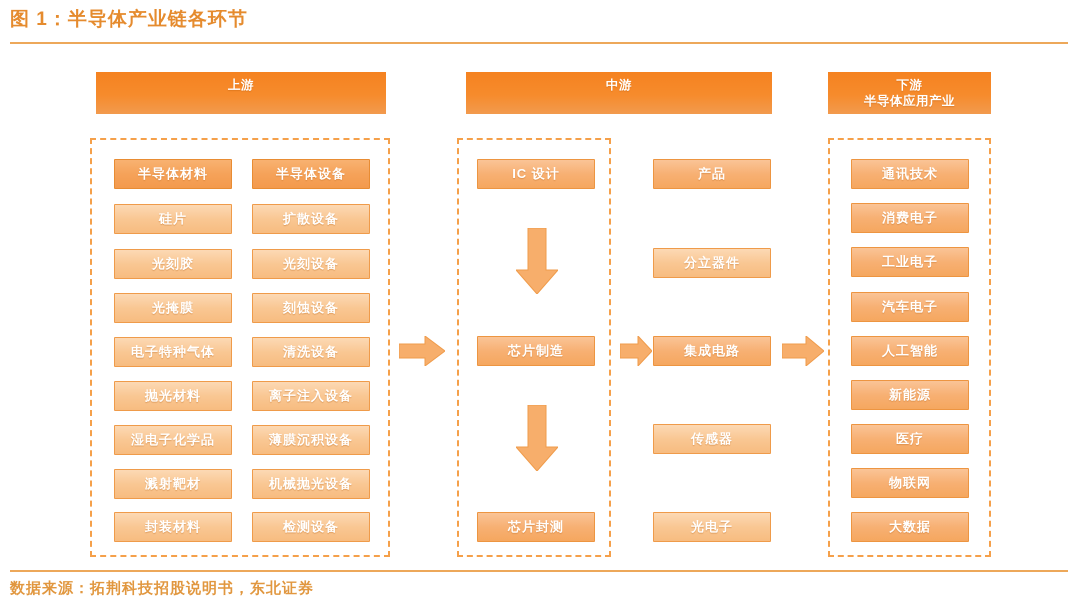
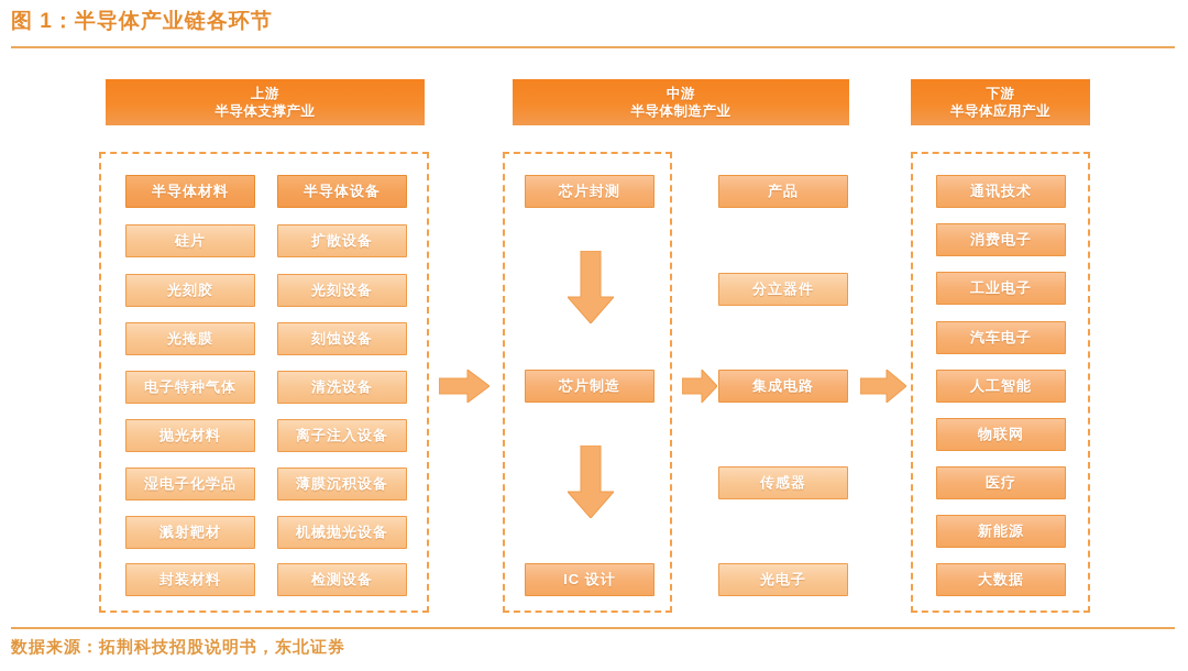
  图 1：半导体产业链各环节
  上游
+ 半导体支撑产业
  中游
+ 半导体制造产业
  下游
  半导体应用产业
  半导体材料
  硅片
  光刻胶
  光掩膜
  电子特种气体
  抛光材料
  湿电子化学品
  溅射靶材
  封装材料
  半导体设备
  扩散设备
  光刻设备
  刻蚀设备
  清洗设备
  离子注入设备
  薄膜沉积设备
  机械抛光设备
  检测设备
- IC 设计
+ 芯片封测
  芯片制造
- 芯片封测
+ IC 设计
  产品
  分立器件
  集成电路
  传感器
  光电子
  通讯技术
  消费电子
  工业电子
  汽车电子
  人工智能
- 新能源
+ 物联网
  医疗
- 物联网
+ 新能源
  大数据
  数据来源：拓荆科技招股说明书，东北证券
